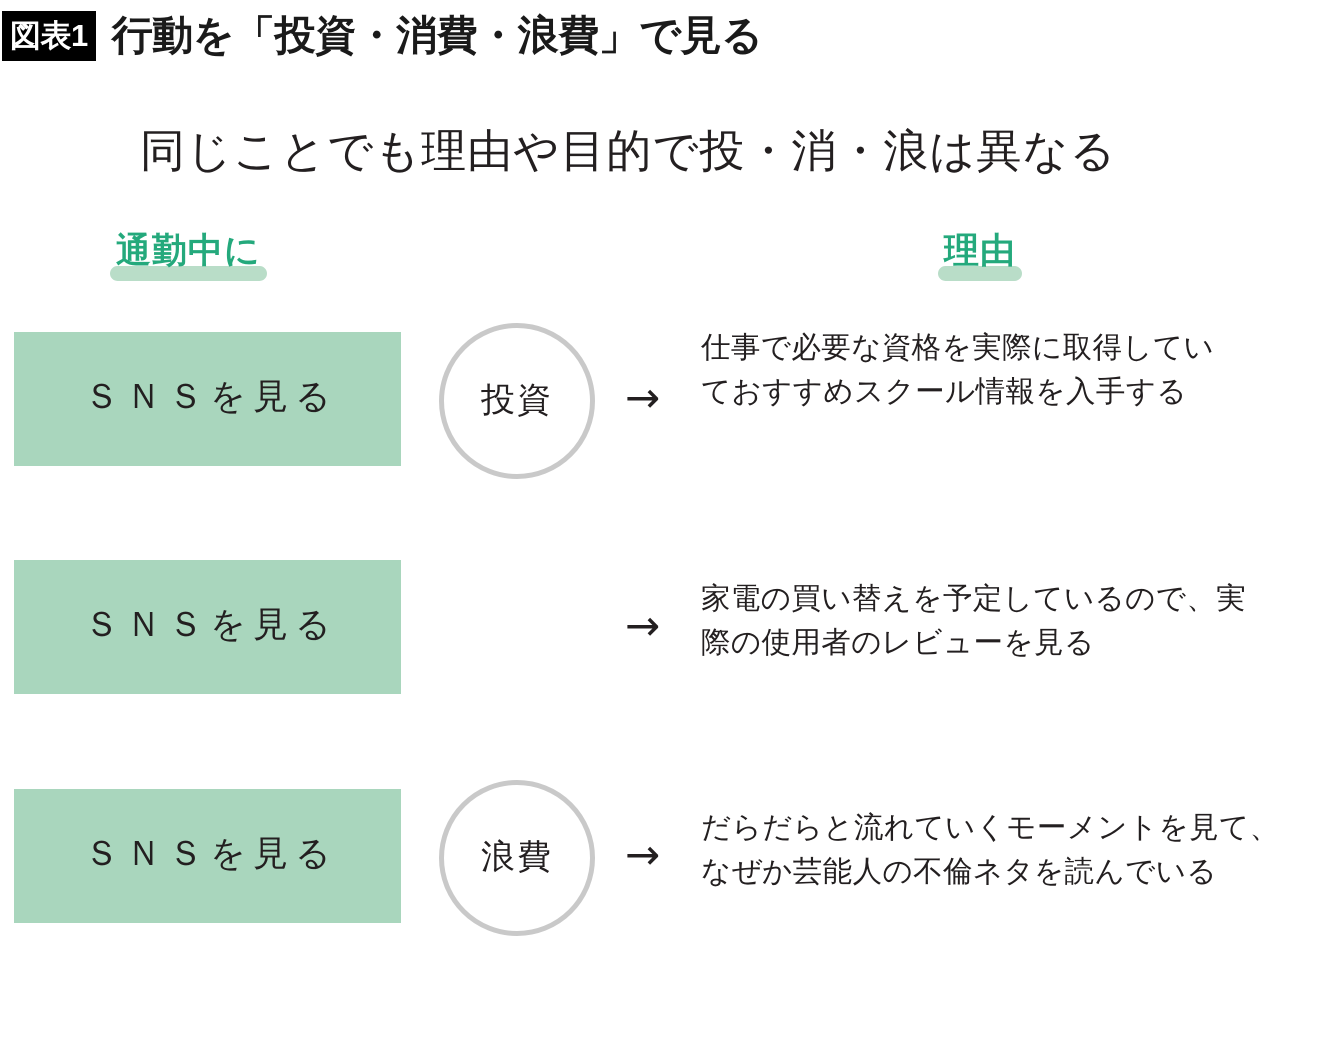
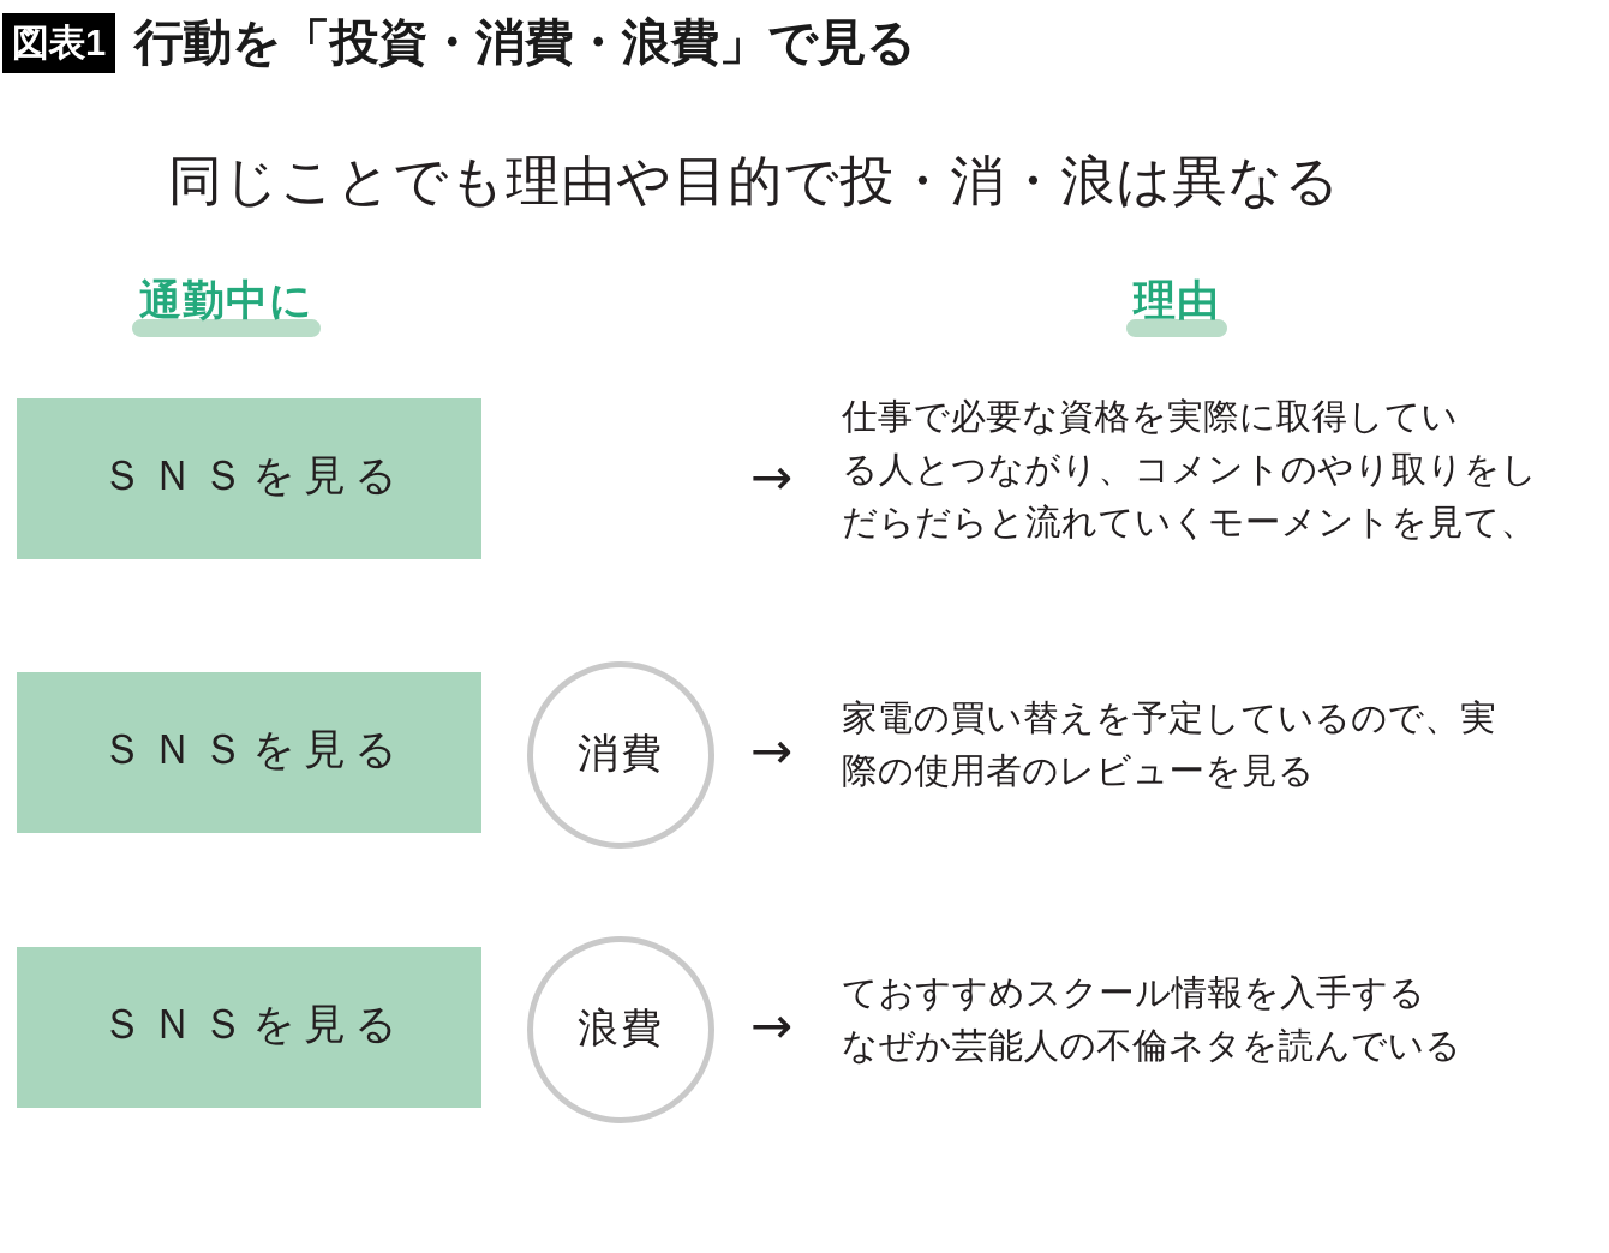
  図表1
  行動を「投資・消費・浪費」で見る
  同じことでも理由や目的で投・消・浪は異なる
  通勤中に
  理由
  ＳＮＳを見る
- 投資
  →
  仕事で必要な資格を実際に取得してい
+ る人とつながり、コメントのやり取りをし
- ておすすめスクール情報を入手する
+ だらだらと流れていくモーメントを見て、
  ＳＮＳを見る
+ 消費
  →
  家電の買い替えを予定しているので、実
  際の使用者のレビューを見る
  ＳＮＳを見る
  浪費
  →
- だらだらと流れていくモーメントを見て、
+ ておすすめスクール情報を入手する
  なぜか芸能人の不倫ネタを読んでいる
